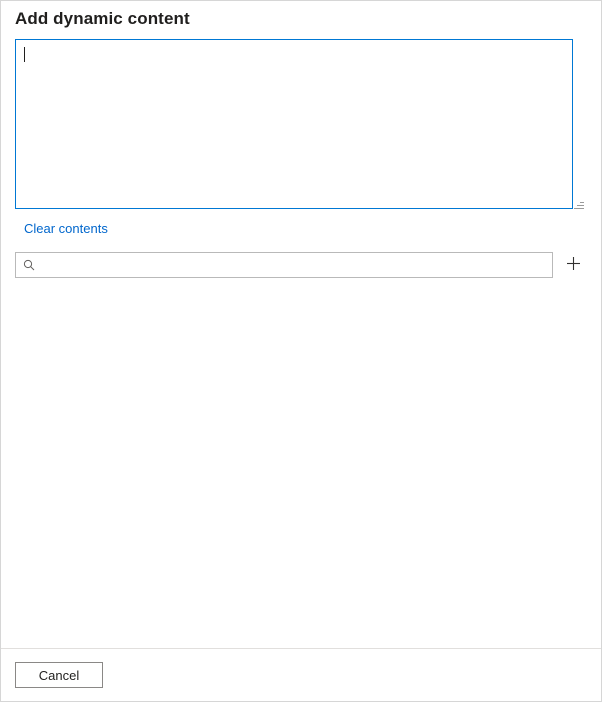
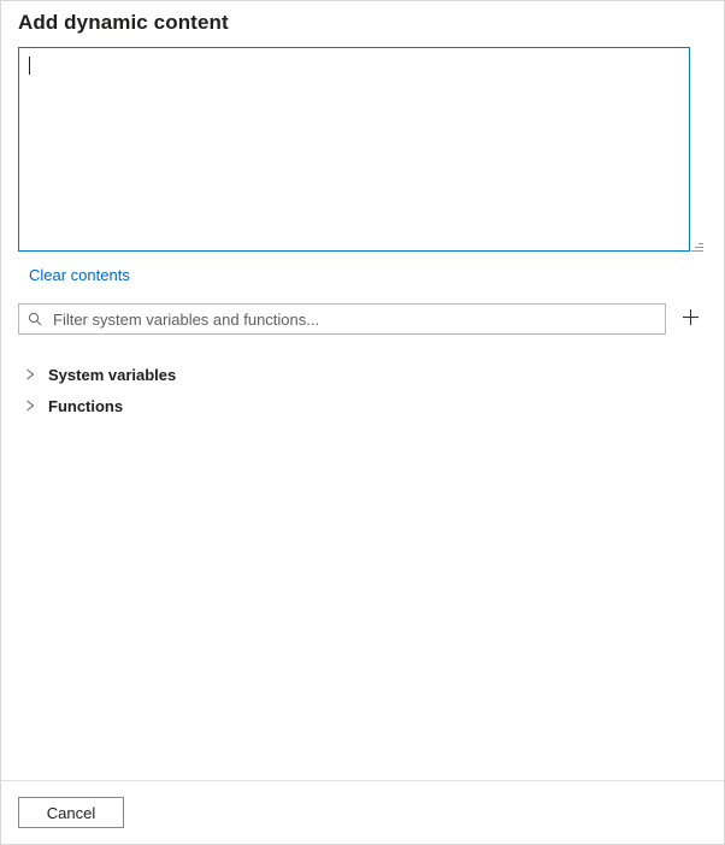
  Add dynamic content
  Clear contents
+ Filter system variables and functions...
+ System variables
+ Functions
  Cancel
